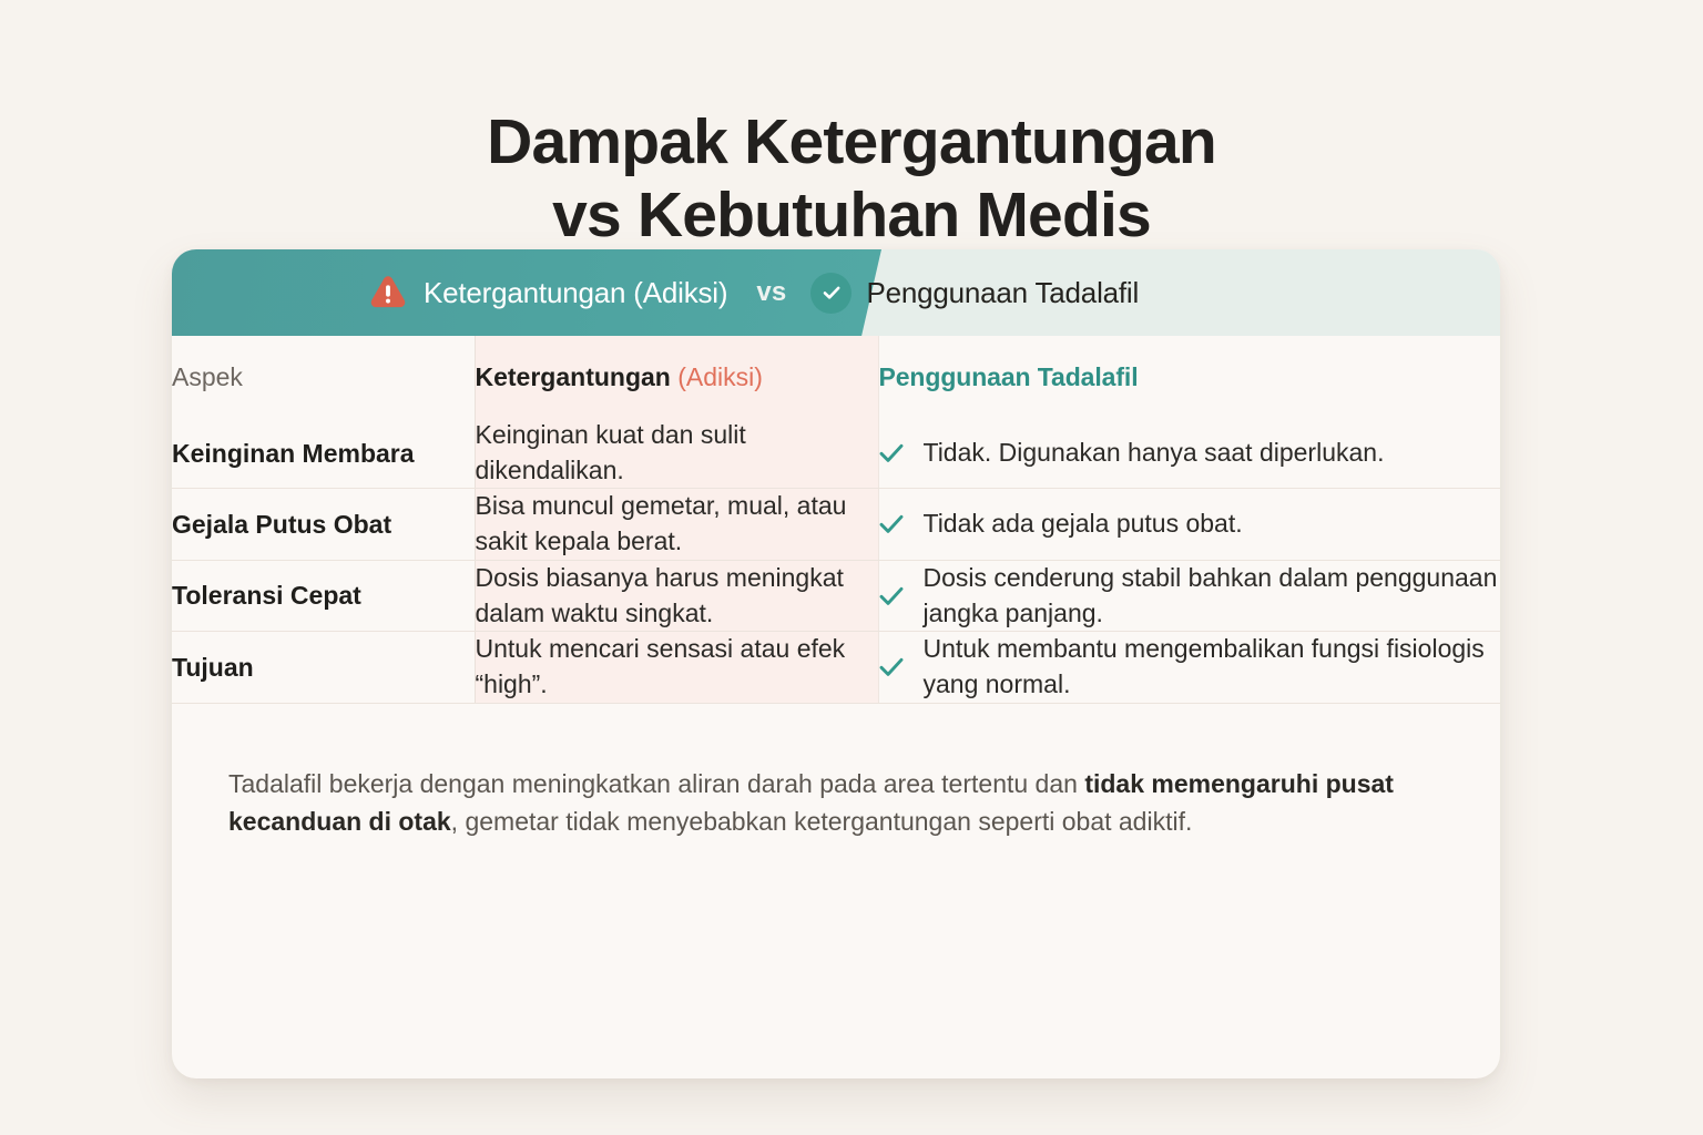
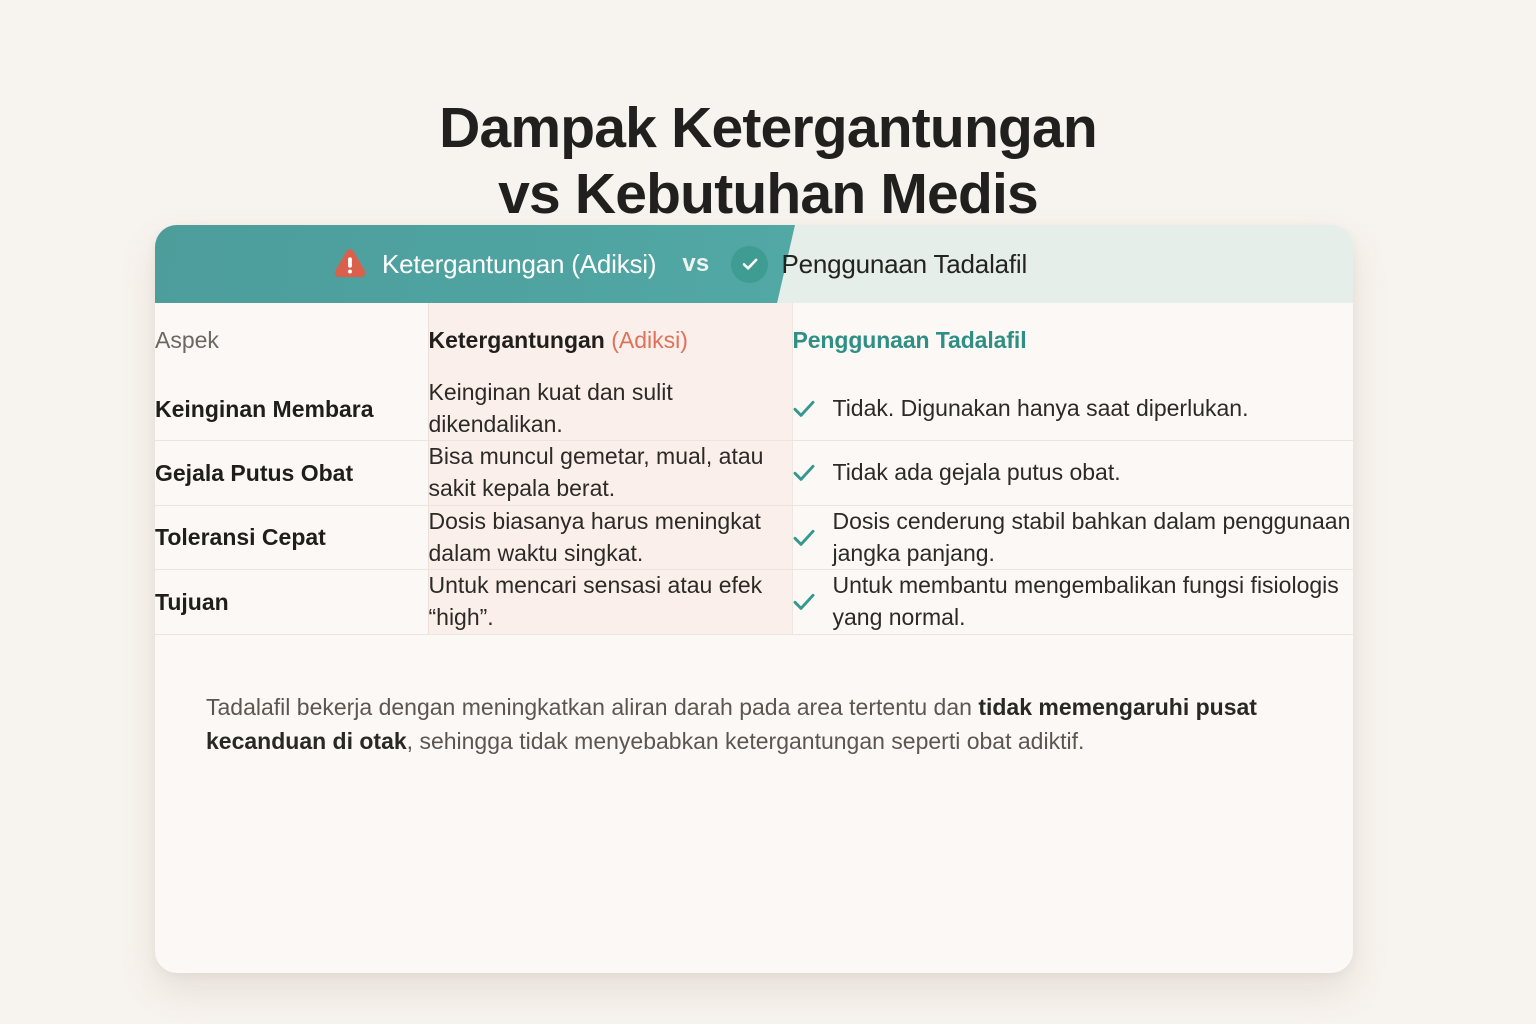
  Dampak Ketergantungan
  vs Kebutuhan Medis
  Ketergantungan (Adiksi)
  vs
  Penggunaan Tadalafil
  Aspek	Ketergantungan (Adiksi)	Penggunaan Tadalafil
  Keinginan Membara	Keinginan kuat dan sulit dikendalikan.	Tidak. Digunakan hanya saat diperlukan.
  Gejala Putus Obat	Bisa muncul gemetar, mual, atau sakit kepala berat.	Tidak ada gejala putus obat.
  Toleransi Cepat	Dosis biasanya harus meningkat dalam waktu singkat.	Dosis cenderung stabil bahkan dalam penggunaan jangka panjang.
  Tujuan	Untuk mencari sensasi atau efek “high”.	Untuk membantu mengembalikan fungsi fisiologis yang normal.
- Tadalafil bekerja dengan meningkatkan aliran darah pada area tertentu dan tidak memengaruhi pusat kecanduan di otak, gemetar tidak menyebabkan ketergantungan seperti obat adiktif.
+ Tadalafil bekerja dengan meningkatkan aliran darah pada area tertentu dan tidak memengaruhi pusat kecanduan di otak, sehingga tidak menyebabkan ketergantungan seperti obat adiktif.
